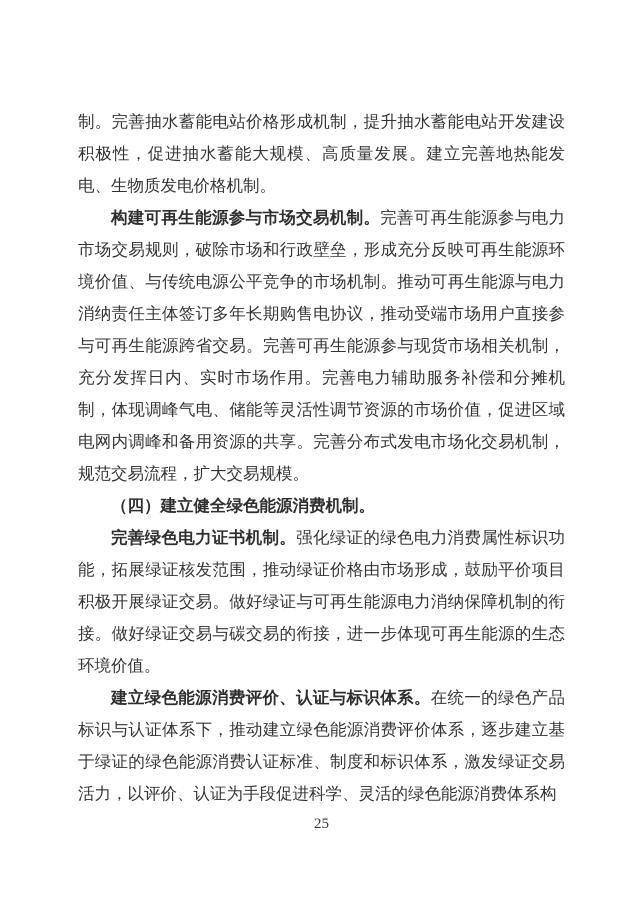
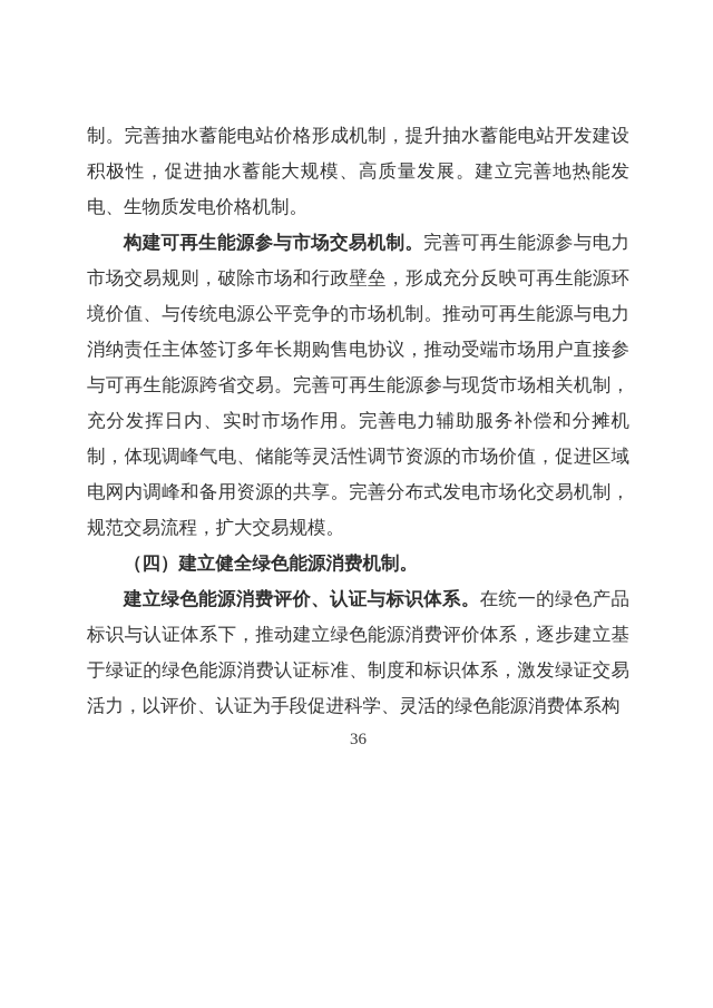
  制。完善抽水蓄能电站价格形成机制，提升抽水蓄能电站开发建设积极性，促进抽水蓄能大规模、高质量发展。建立完善地热能发电、生物质发电价格机制。
  构建可再生能源参与市场交易机制。完善可再生能源参与电力市场交易规则，破除市场和行政壁垒，形成充分反映可再生能源环境价值、与传统电源公平竞争的市场机制。推动可再生能源与电力消纳责任主体签订多年长期购售电协议，推动受端市场用户直接参与可再生能源跨省交易。完善可再生能源参与现货市场相关机制，充分发挥日内、实时市场作用。完善电力辅助服务补偿和分摊机制，体现调峰气电、储能等灵活性调节资源的市场价值，促进区域电网内调峰和备用资源的共享。完善分布式发电市场化交易机制，规范交易流程，扩大交易规模。
  （四）建立健全绿色能源消费机制。
- 完善绿色电力证书机制。强化绿证的绿色电力消费属性标识功能，拓展绿证核发范围，推动绿证价格由市场形成，鼓励平价项目积极开展绿证交易。做好绿证与可再生能源电力消纳保障机制的衔接。做好绿证交易与碳交易的衔接，进一步体现可再生能源的生态环境价值。
  建立绿色能源消费评价、认证与标识体系。在统一的绿色产品标识与认证体系下，推动建立绿色能源消费评价体系，逐步建立基于绿证的绿色能源消费认证标准、制度和标识体系，激发绿证交易活力，以评价、认证为手段促进科学、灵活的绿色能源消费体系构
- 25
+ 36
